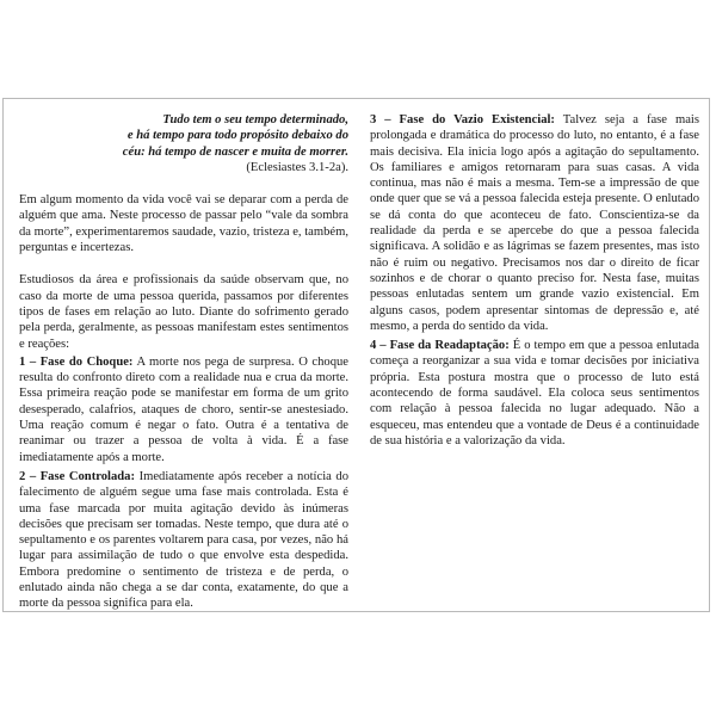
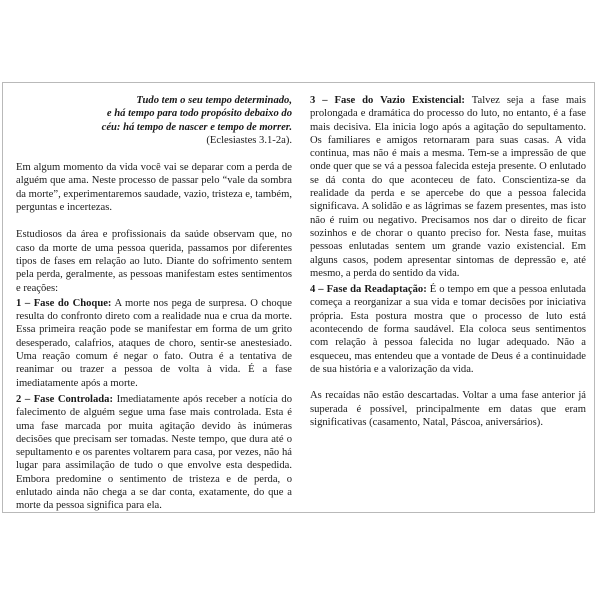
  Tudo tem o seu tempo determinado,
  e há tempo para todo propósito debaixo do
- céu: há tempo de nascer e muita de morrer.
+ céu: há tempo de nascer e tempo de morrer.
  (Eclesiastes 3.1-2a).
  Em algum momento da vida você vai se deparar com a perda de alguém que ama. Neste processo de passar pelo “vale da sombra da morte”, experimentaremos saudade, vazio, tristeza e, também, perguntas e incertezas.
- Estudiosos da área e profissionais da saúde observam que, no caso da morte de uma pessoa querida, passamos por diferentes tipos de fases em relação ao luto. Diante do sofrimento gerado pela perda, geralmente, as pessoas manifestam estes sentimentos e reações:
+ Estudiosos da área e profissionais da saúde observam que, no caso da morte de uma pessoa querida, passamos por diferentes tipos de fases em relação ao luto. Diante do sofrimento sentem pela perda, geralmente, as pessoas manifestam estes sentimentos e reações:
  1 – Fase do Choque: A morte nos pega de surpresa. O choque resulta do confronto direto com a realidade nua e crua da morte. Essa primeira reação pode se manifestar em forma de um grito desesperado, calafrios, ataques de choro, sentir-se anestesiado. Uma reação comum é negar o fato. Outra é a tentativa de reanimar ou trazer a pessoa de volta à vida. É a fase imediatamente após a morte.
  2 – Fase Controlada: Imediatamente após receber a notícia do falecimento de alguém segue uma fase mais controlada. Esta é uma fase marcada por muita agitação devido às inúmeras decisões que precisam ser tomadas. Neste tempo, que dura até o sepultamento e os parentes voltarem para casa, por vezes, não há lugar para assimilação de tudo o que envolve esta despedida. Embora predomine o sentimento de tristeza e de perda, o enlutado ainda não chega a se dar conta, exatamente, do que a morte da pessoa significa para ela.
  3 – Fase do Vazio Existencial: Talvez seja a fase mais prolongada e dramática do processo do luto, no entanto, é a fase mais decisiva. Ela inicia logo após a agitação do sepultamento. Os familiares e amigos retornaram para suas casas. A vida continua, mas não é mais a mesma. Tem-se a impressão de que onde quer que se vá a pessoa falecida esteja presente. O enlutado se dá conta do que aconteceu de fato. Conscientiza-se da realidade da perda e se apercebe do que a pessoa falecida significava. A solidão e as lágrimas se fazem presentes, mas isto não é ruim ou negativo. Precisamos nos dar o direito de ficar sozinhos e de chorar o quanto preciso for. Nesta fase, muitas pessoas enlutadas sentem um grande vazio existencial. Em alguns casos, podem apresentar sintomas de depressão e, até mesmo, a perda do sentido da vida.
  4 – Fase da Readaptação: É o tempo em que a pessoa enlutada começa a reorganizar a sua vida e tomar decisões por iniciativa própria. Esta postura mostra que o processo de luto está acontecendo de forma saudável. Ela coloca seus sentimentos com relação à pessoa falecida no lugar adequado. Não a esqueceu, mas entendeu que a vontade de Deus é a continuidade de sua história e a valorização da vida.
+ As recaídas não estão descartadas. Voltar a uma fase anterior já superada é possível, principalmente em datas que eram significativas (casamento, Natal, Páscoa, aniversários).
